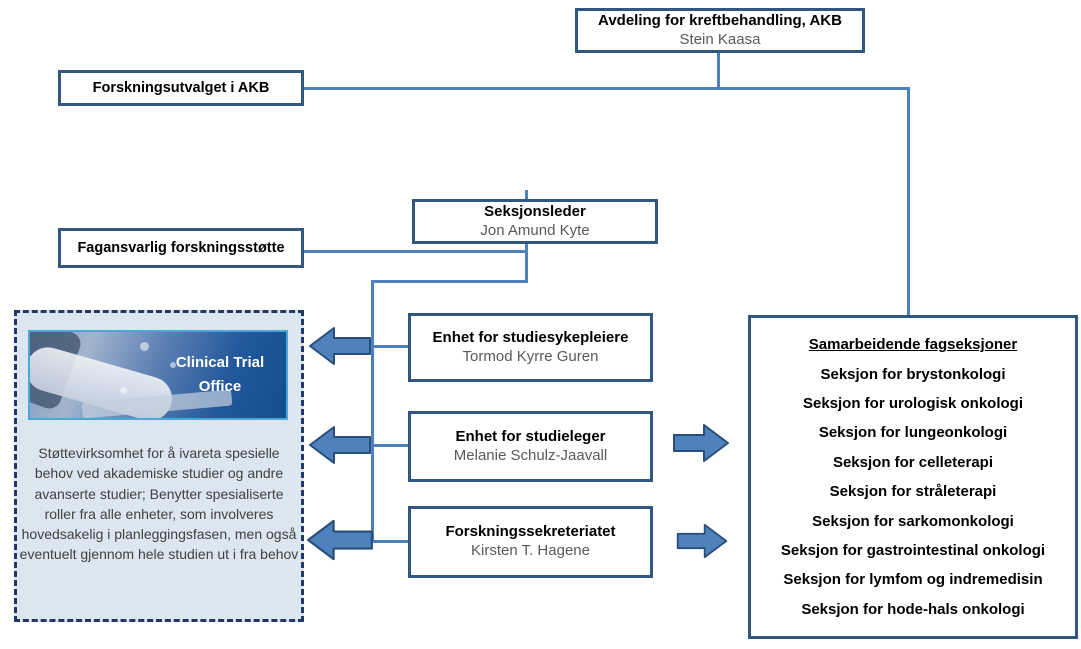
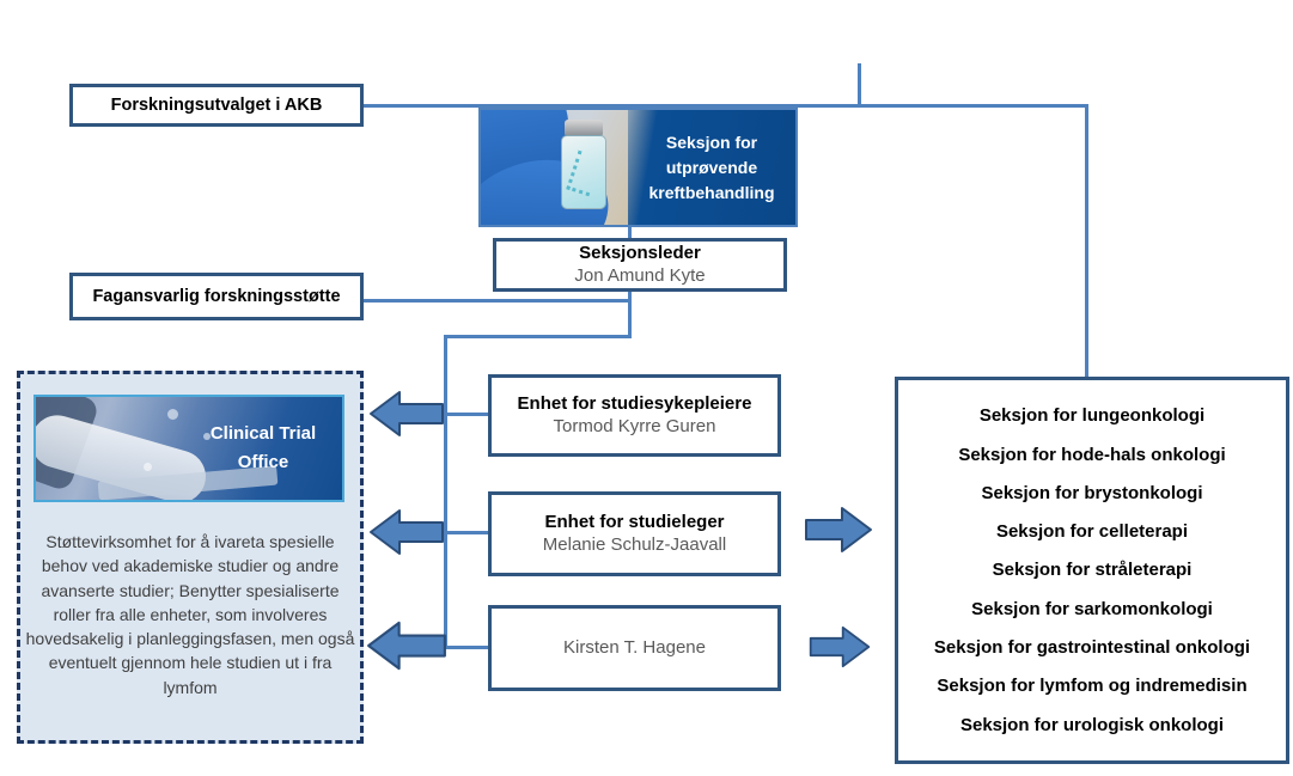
- Avdeling for kreftbehandling, AKB
- Stein Kaasa
  Forskningsutvalget i AKB
+ Seksjon for utprøvende kreftbehandling
  Seksjonsleder
  Jon Amund Kyte
  Fagansvarlig forskningsstøtte
  Enhet for studiesykepleiere
  Tormod Kyrre Guren
  Enhet for studieleger
  Melanie Schulz-Jaavall
- Forskningssekreteriatet
  Kirsten T. Hagene
  Clinical Trial Office
- Støttevirksomhet for å ivareta spesielle behov ved akademiske studier og andre avanserte studier; Benytter spesialiserte roller fra alle enheter, som involveres hovedsakelig i planleggingsfasen, men også eventuelt gjennom hele studien ut i fra behov
+ Støttevirksomhet for å ivareta spesielle behov ved akademiske studier og andre avanserte studier; Benytter spesialiserte roller fra alle enheter, som involveres hovedsakelig i planleggingsfasen, men også eventuelt gjennom hele studien ut i fra lymfom
- Samarbeidende fagseksjoner
- Seksjon for brystonkologi
+ Seksjon for lungeonkologi
- Seksjon for urologisk onkologi
+ Seksjon for hode-hals onkologi
- Seksjon for lungeonkologi
+ Seksjon for brystonkologi
  Seksjon for celleterapi
  Seksjon for stråleterapi
  Seksjon for sarkomonkologi
  Seksjon for gastrointestinal onkologi
  Seksjon for lymfom og indremedisin
- Seksjon for hode-hals onkologi
+ Seksjon for urologisk onkologi
